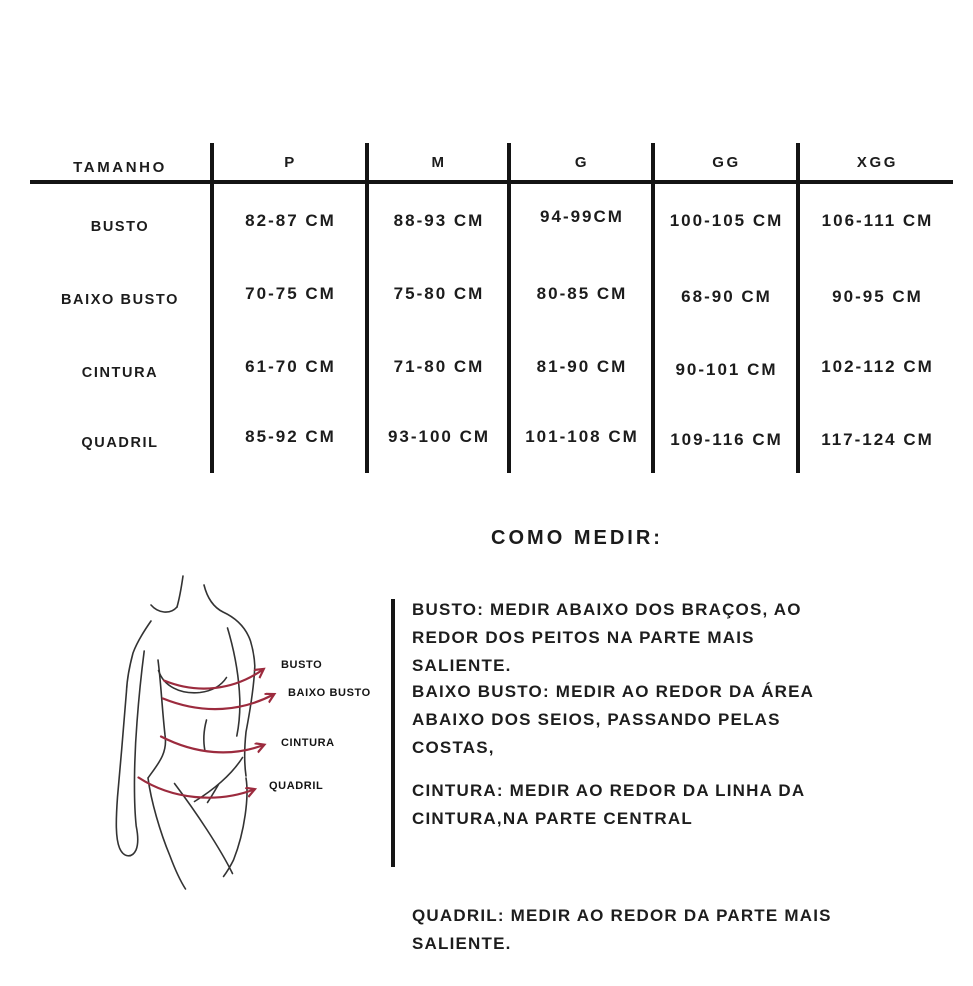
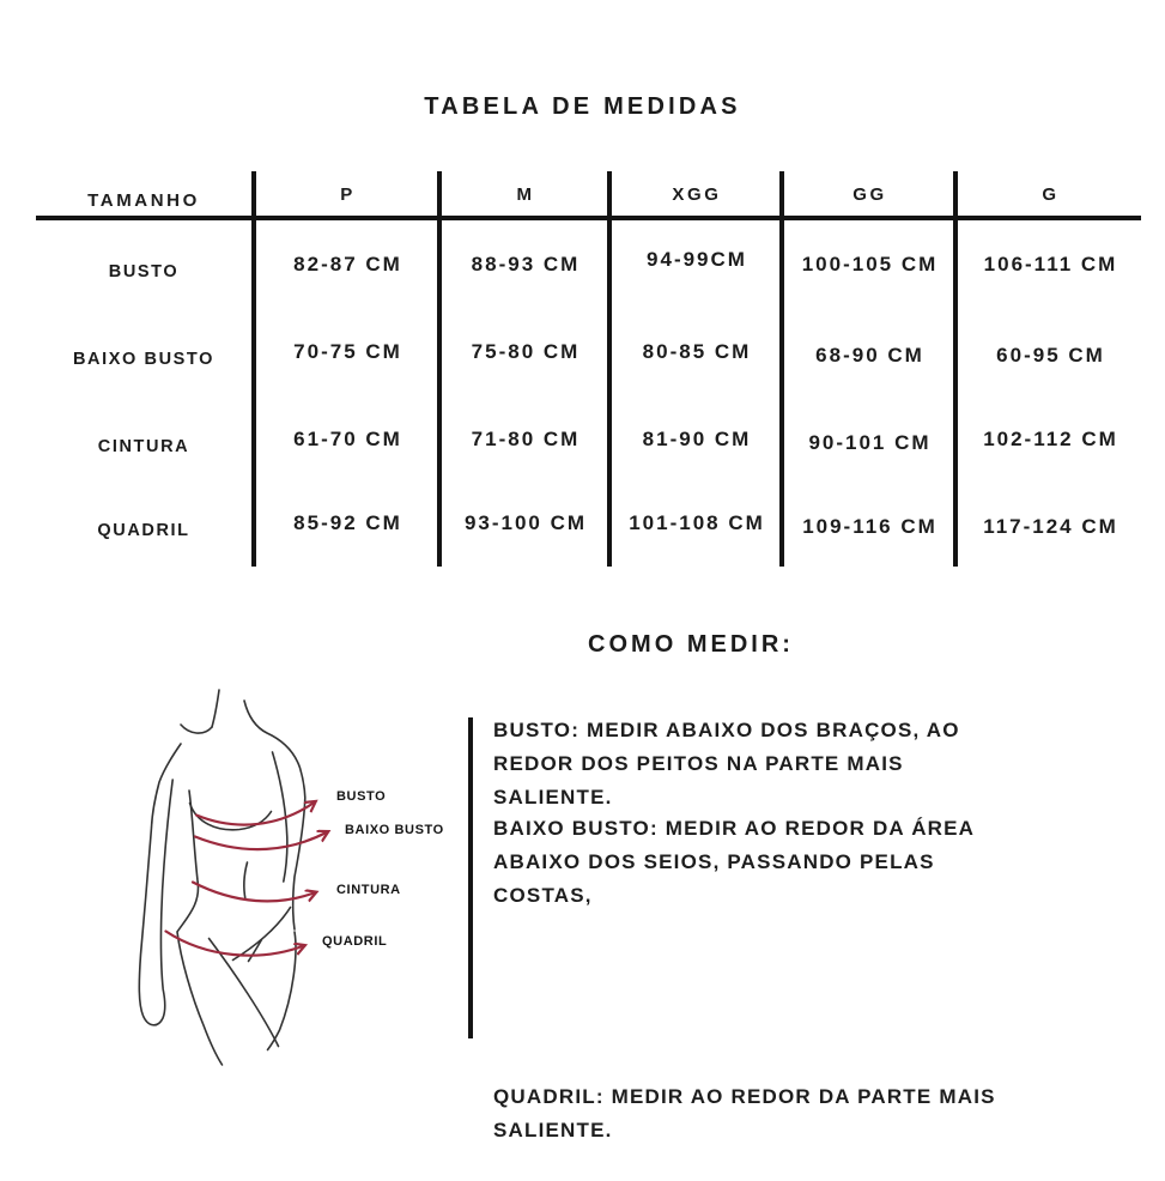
+ TABELA DE MEDIDAS
  TAMANHO
  P
  M
- G
+ XGG
  GG
- XGG
+ G
  BUSTO
  82-87 CM
  88-93 CM
  94-99CM
  100-105 CM
  106-111 CM
  BAIXO BUSTO
  70-75 CM
  75-80 CM
  80-85 CM
  68-90 CM
- 90-95 CM
+ 60-95 CM
  CINTURA
  61-70 CM
  71-80 CM
  81-90 CM
  90-101 CM
  102-112 CM
  QUADRIL
  85-92 CM
  93-100 CM
  101-108 CM
  109-116 CM
  117-124 CM
  COMO MEDIR:
  BUSTO
  BAIXO BUSTO
  CINTURA
  QUADRIL
  BUSTO: MEDIR ABAIXO DOS BRAÇOS, AO
  REDOR DOS PEITOS NA PARTE MAIS
  SALIENTE.
  BAIXO BUSTO: MEDIR AO REDOR DA ÁREA
  ABAIXO DOS SEIOS, PASSANDO PELAS
  COSTAS,
- CINTURA: MEDIR AO REDOR DA LINHA DA
- CINTURA,NA PARTE CENTRAL
  QUADRIL: MEDIR AO REDOR DA PARTE MAIS
  SALIENTE.
